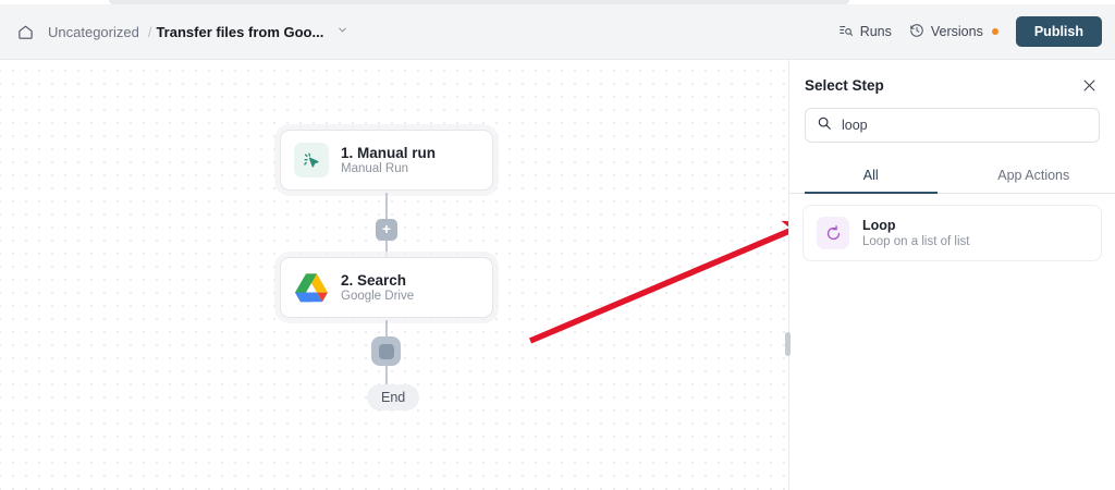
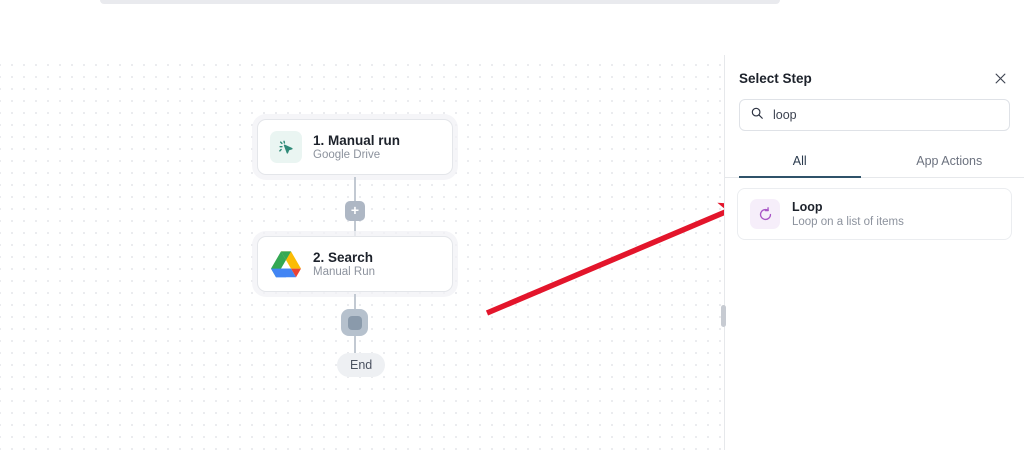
- Uncategorized
- /
- Transfer files from Goo...
- Runs
- Versions
- Publish
  1. Manual run
- Manual Run
+ Google Drive
  +
  2. Search
- Google Drive
+ Manual Run
  End
  Select Step
  loop
  All
  App Actions
  Loop
- Loop on a list of list
+ Loop on a list of items
